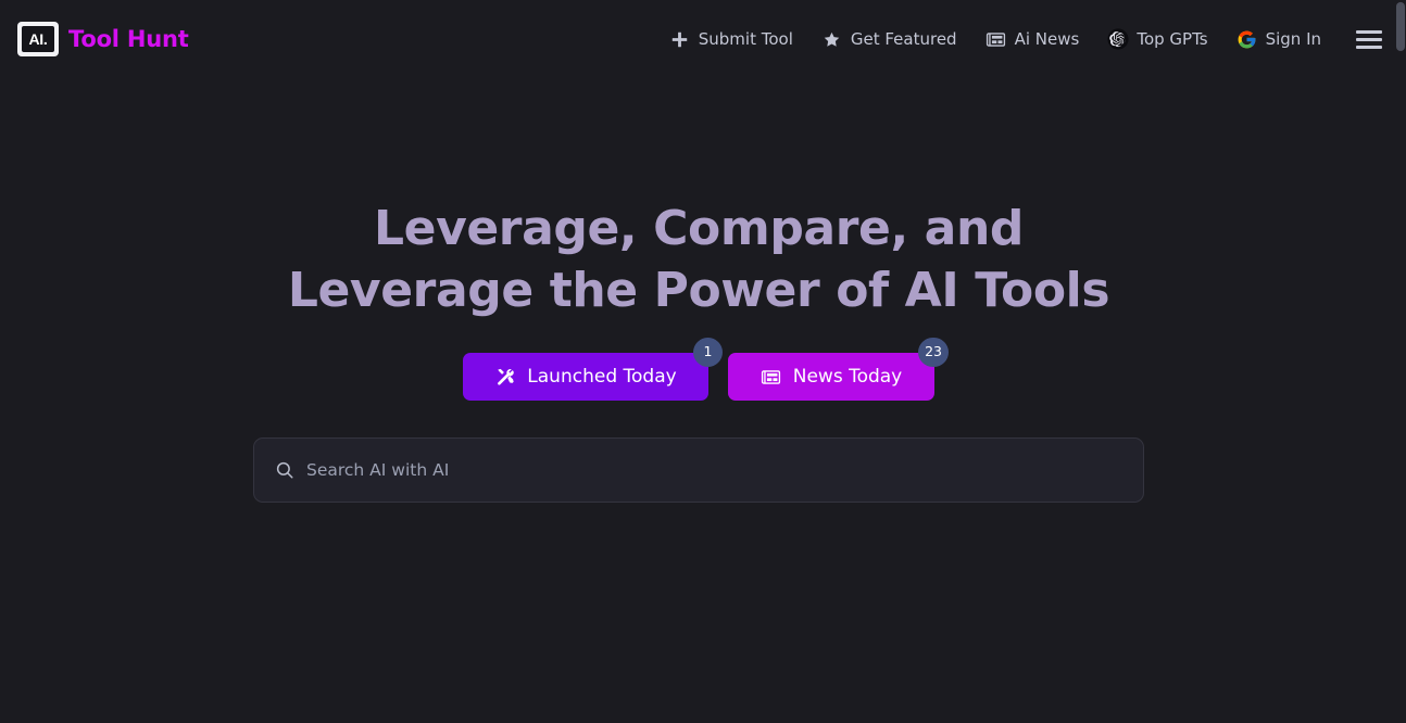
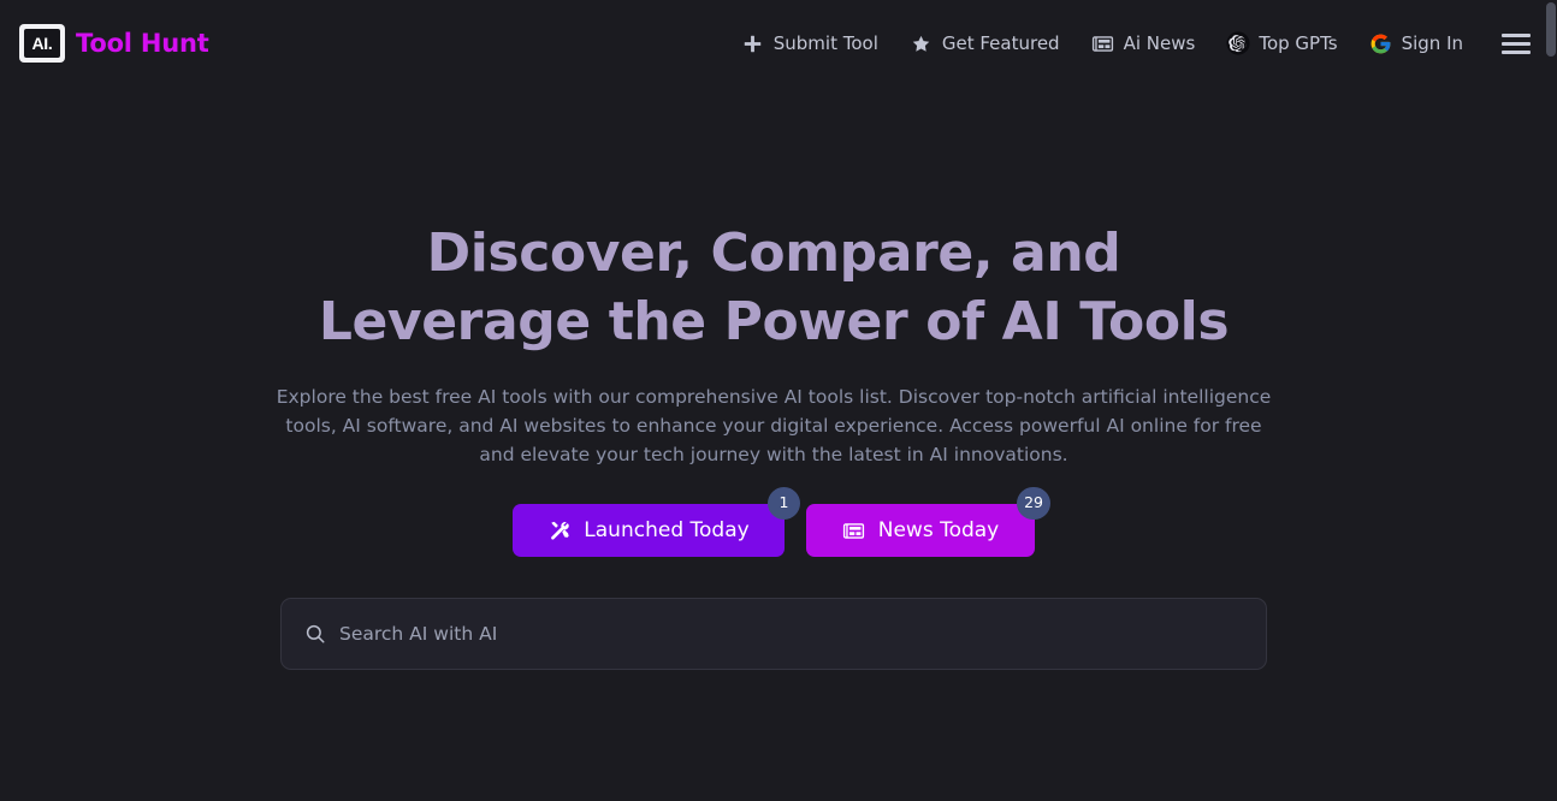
  AI.
  Tool Hunt
  Submit Tool
  Get Featured
  Ai News
  Top GPTs
  Sign In
- Leverage, Compare, and Leverage the Power of AI Tools
+ Discover, Compare, and Leverage the Power of AI Tools
+ Explore the best free AI tools with our comprehensive AI tools list. Discover top-notch artificial intelligence tools, AI software, and AI websites to enhance your digital experience. Access powerful AI online for free and elevate your tech journey with the latest in AI innovations.
  Launched Today
  1
  News Today
- 23
+ 29
  Search AI with AI
